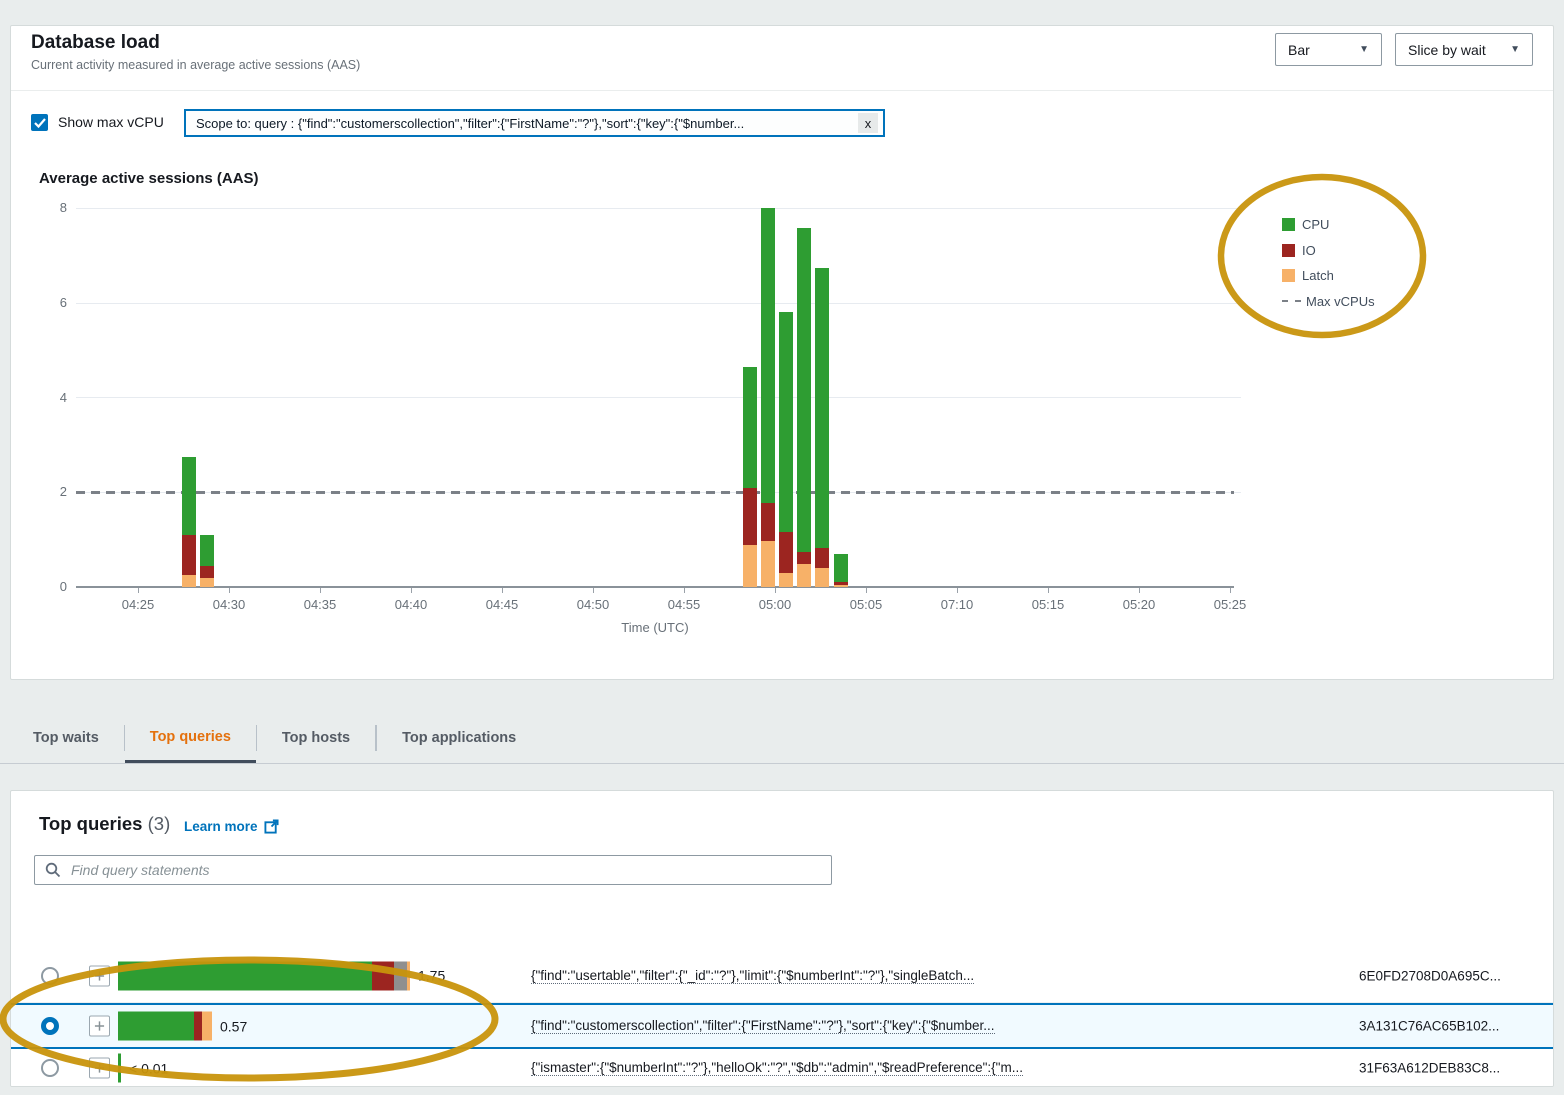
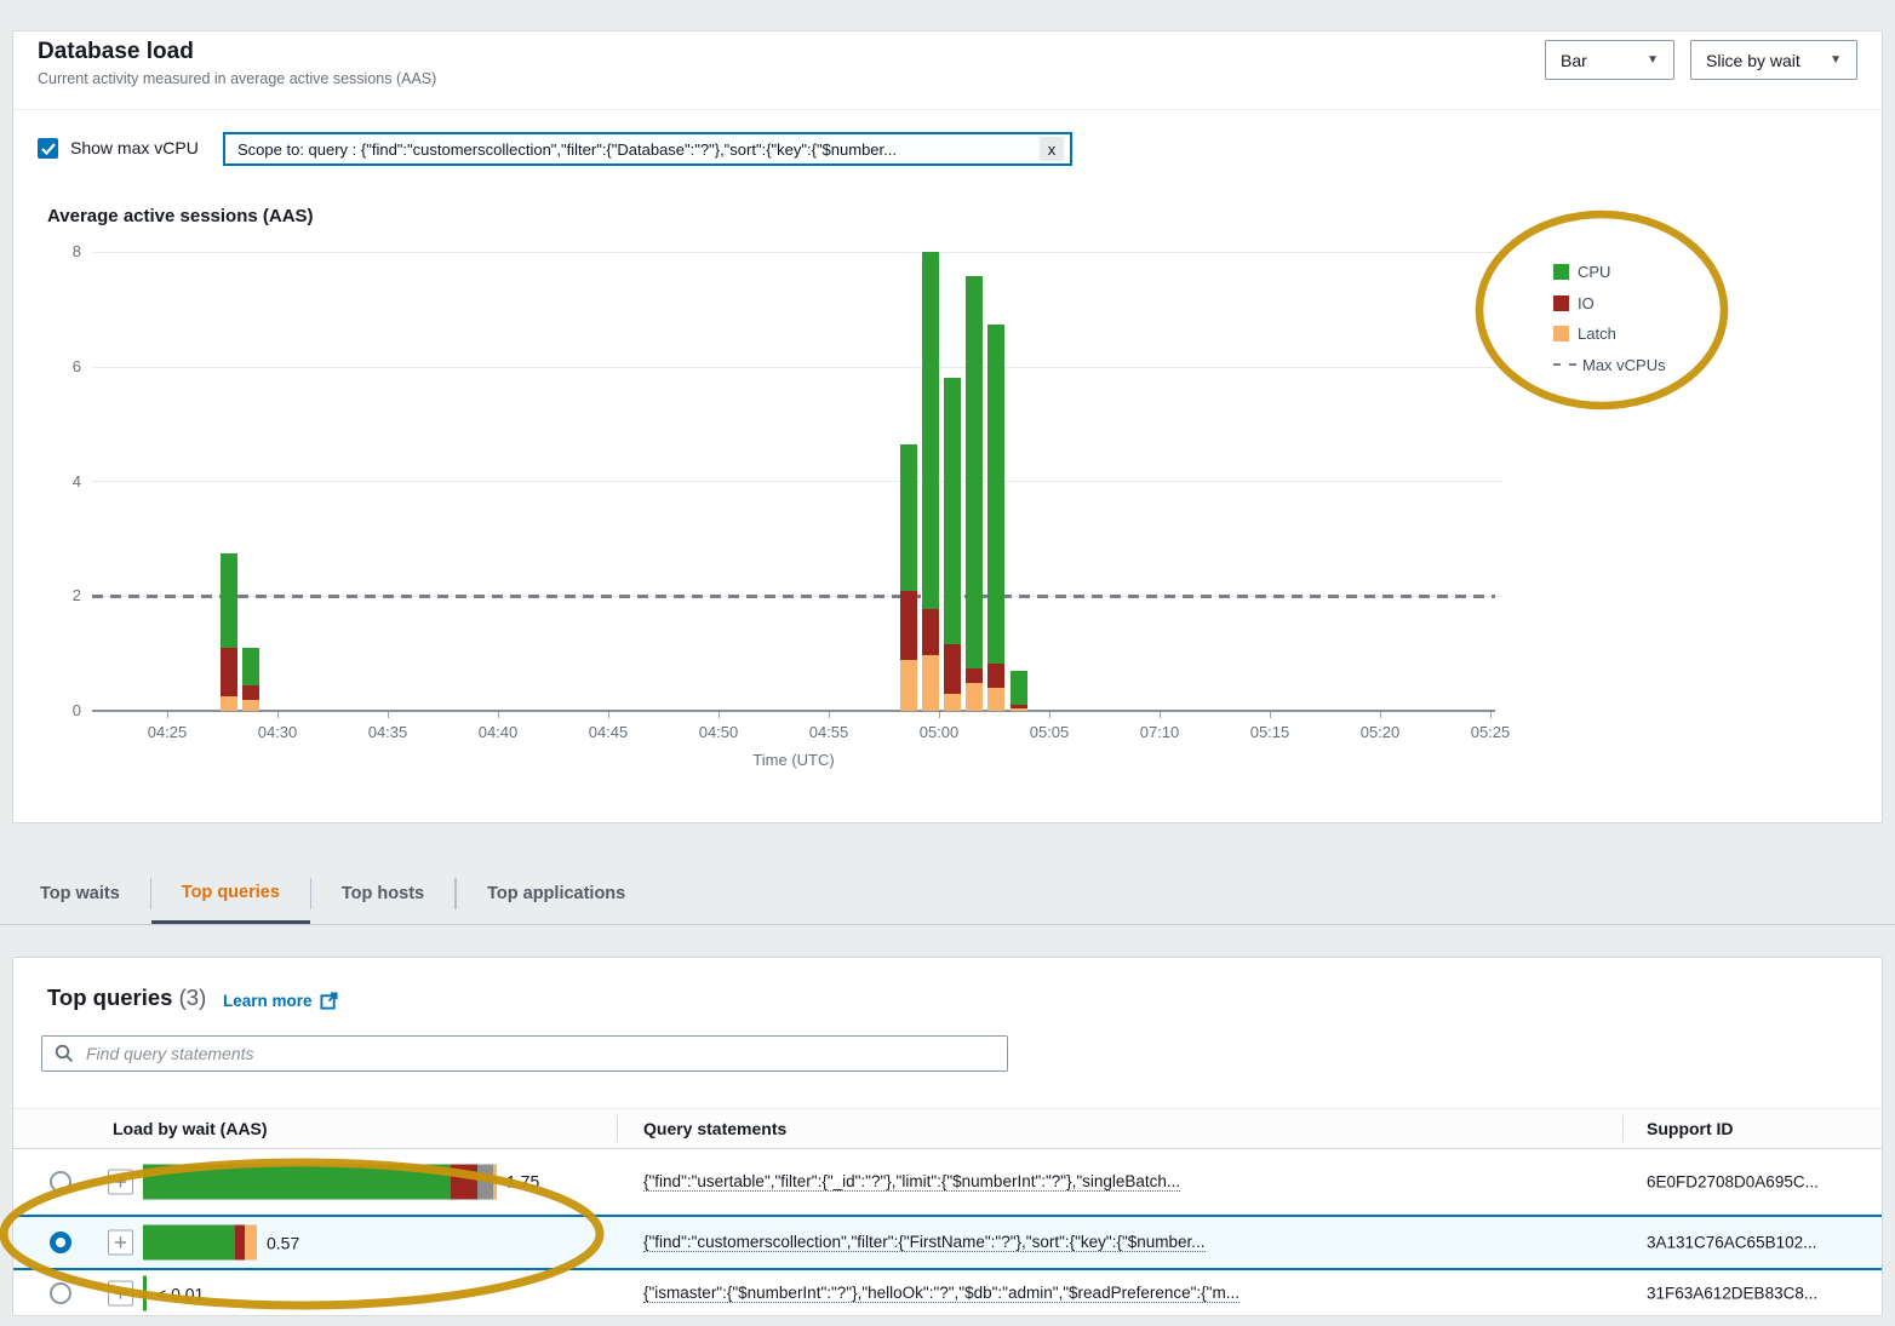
  Database load
  Current activity measured in average active sessions (AAS)
  Bar
  ▼
  Slice by wait
  ▼
  Show max vCPU
- Scope to: query : {"find":"customerscollection","filter":{"FirstName":"?"},"sort":{"key":{"$number...
+ Scope to: query : {"find":"customerscollection","filter":{"Database":"?"},"sort":{"key":{"$number...
  x
  Average active sessions (AAS)
  0
  2
  4
  6
  8
  04:25
  04:30
  04:35
  04:40
  04:45
  04:50
  04:55
  05:00
  05:05
  07:10
  05:15
  05:20
  05:25
  Time (UTC)
  CPU
  IO
  Latch
  Max vCPUs
  Top waits
  Top queries
  Top hosts
  Top applications
  Top queries (3)
  Learn more
  Find query statements
+ Load by wait (AAS)
+ Query statements
+ Support ID
  {"find":"usertable","filter":{"_id":"?"},"limit":{"$numberInt":"?"},"singleBatch...
  6E0FD2708D0A695C...
  0.57
  {"find":"customerscollection","filter":{"FirstName":"?"},"sort":{"key":{"$number...
  3A131C76AC65B102...
  0.01
  {"ismaster":{"$numberInt":"?"},"helloOk":"?","$db":"admin","$readPreference":{"m...
  31F63A612DEB83C8...
